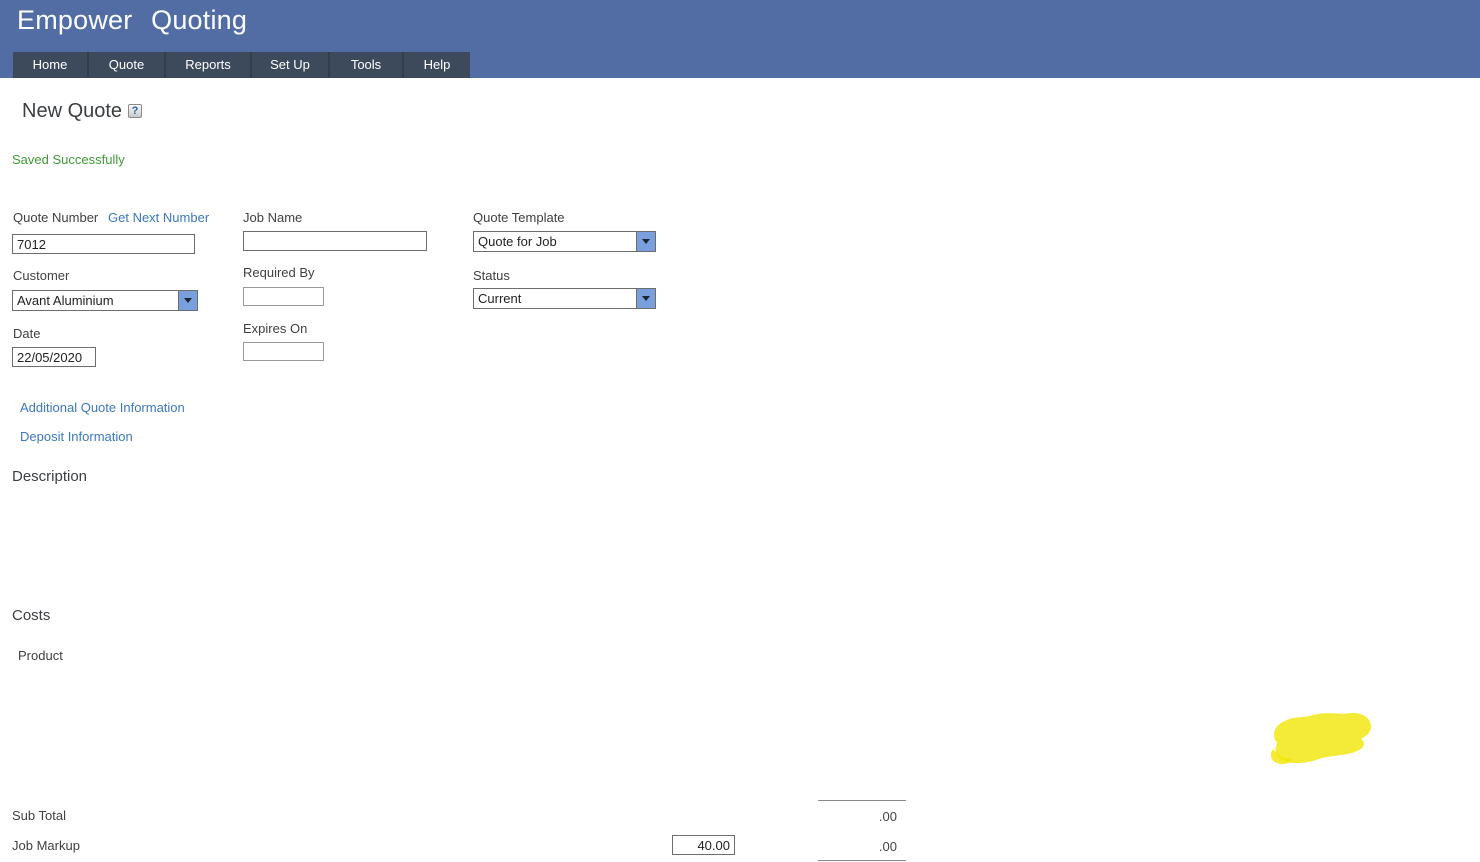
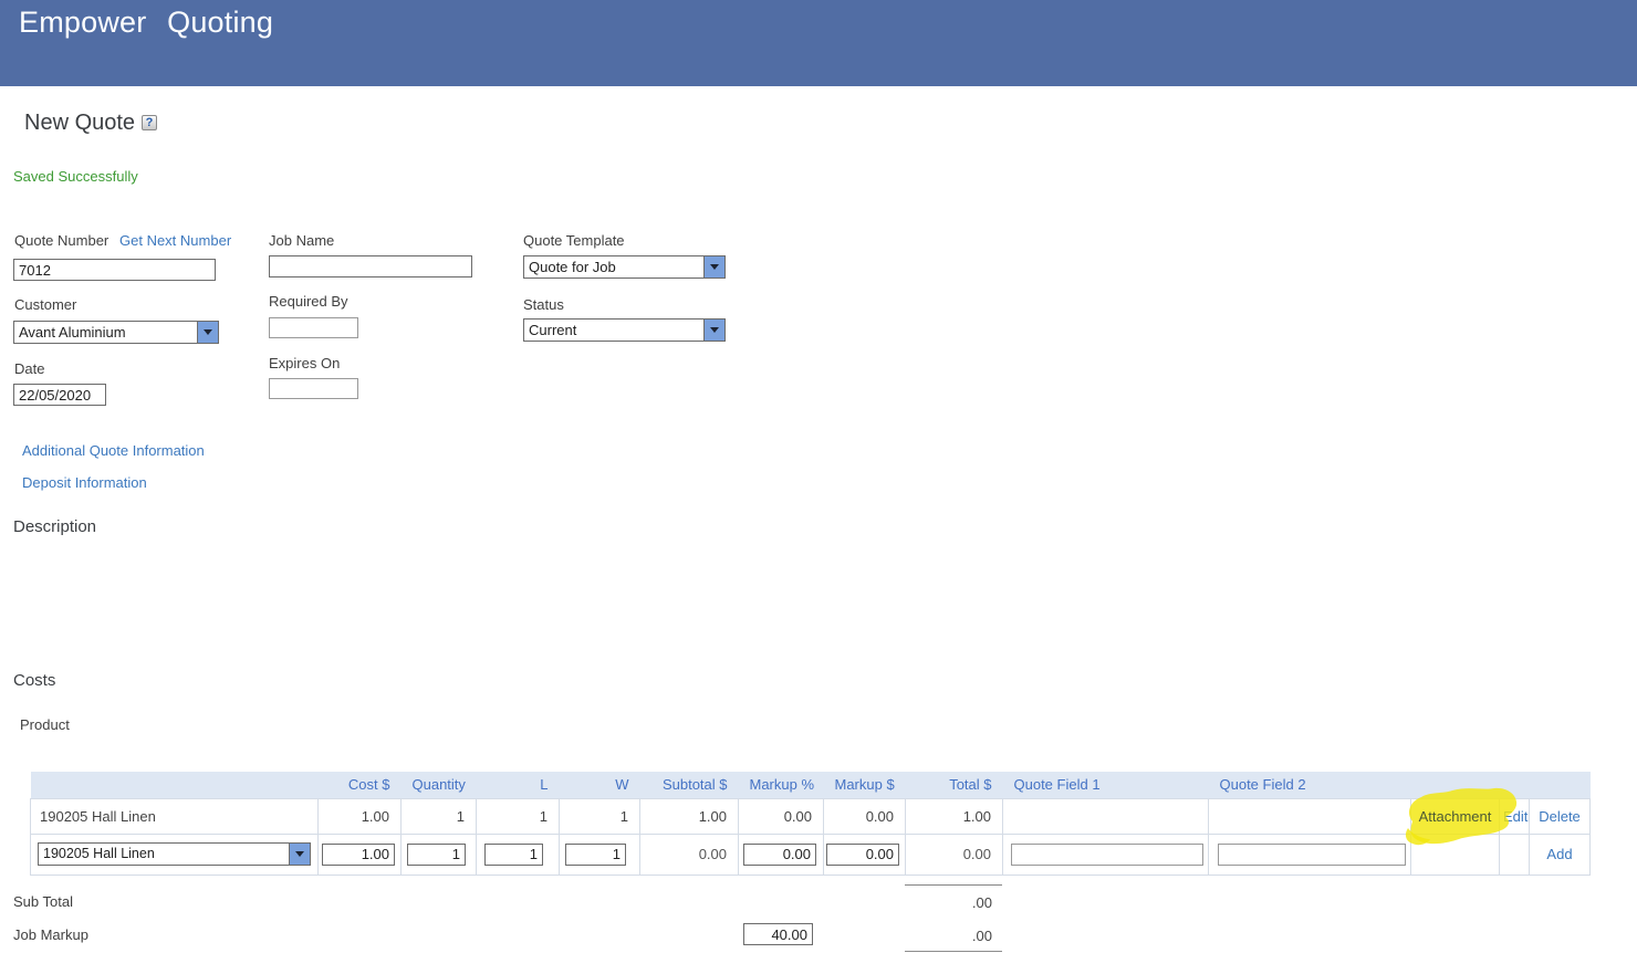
  Empower Quoting
- Home
- Quote
- Reports
- Set Up
- Tools
- Help
  New Quote
  ?
  Saved Successfully
  Quote Number
  Get Next Number
  7012
  Customer
  Avant Aluminium
  Date
  22/05/2020
  Job Name
  Required By
  Expires On
  Quote Template
  Quote for Job
  Status
  Current
  Additional Quote Information
  Deposit Information
  Description
  Costs
  Product
+ 	Cost $	Quantity	L	W	Subtotal $	Markup %	Markup $	Total $	Quote Field 1	Quote Field 2
+ 190205 Hall Linen	1.00	1	1	1	1.00	0.00	0.00	1.00			Attachment	Edit	Delete
+ 190205 Hall Linen	1.00	1	1	1	0.00	0.00	0.00	0.00					Add
  Sub Total
  .00
  Job Markup
  40.00
  .00
